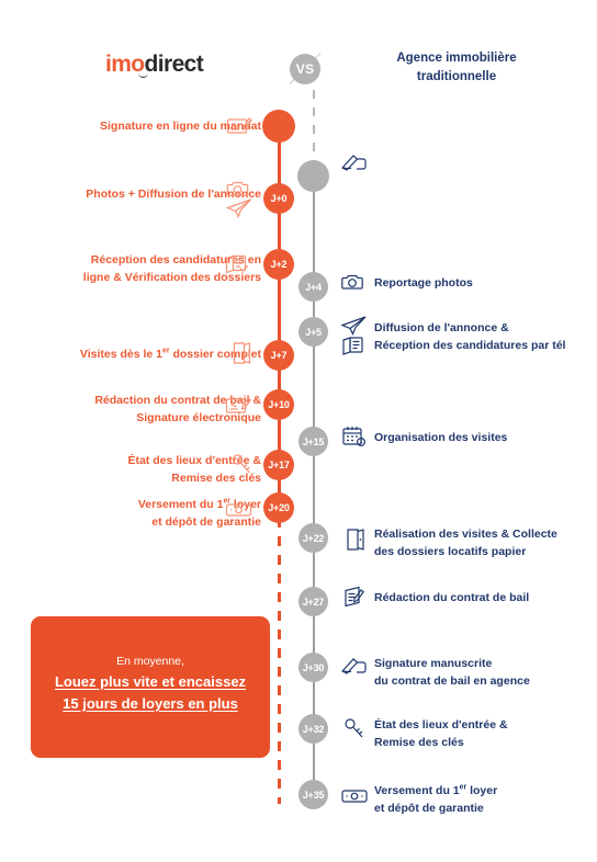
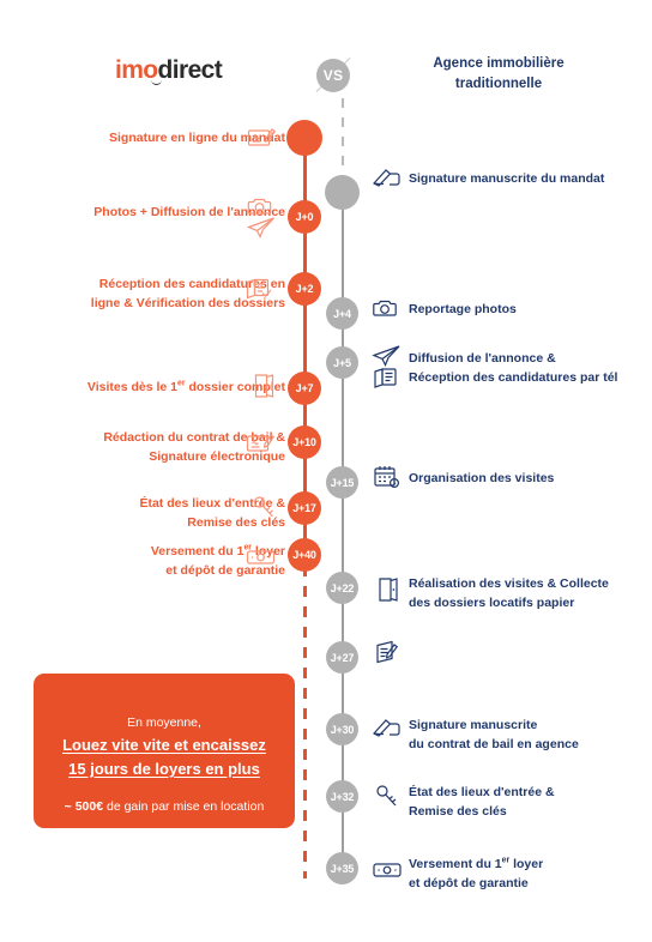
  imodirect
  VS
  Agence immobilière
  traditionnelle
  J+0
  J+2
  J+7
  J+10
  J+17
- J+20
+ J+40
  J+4
  J+5
  J+15
  J+22
  J+27
  J+30
  J+32
  J+35
  Signature en ligne du manat
  Photos + Diffusion de l'annonce
  Réception des candidature en
  ligne & Vérification des dossiers
  Visites dès le 1 dossier comet
  Rédaction du contrat de bal &
  Signature électronique
  État des lieux d'entrée &
  Remise des clés
  Versement du 1 er
  et dépôt de garantie
+ Signature manuscrite du mandat
  Reportage photos
  Diffusion de l'annonce &
  Réception des candidatures par tél
  Organisation des visites
  Réalisation des visites & Collecte
  des dossiers locatifs papier
- Rédaction du contrat de bail
  Signature manuscrite
  du contrat de bail en agence
  État des lieux d'entrée &
  Remise des clés
  Versement du 1 loyer
  et dépôt de garantie
  En moyenne,
- Louez plus vite et encaissez
+ Louez vite vite et encaissez
  15 jours de loyers en plus
+ ~ 500€ de gain par mise en location
